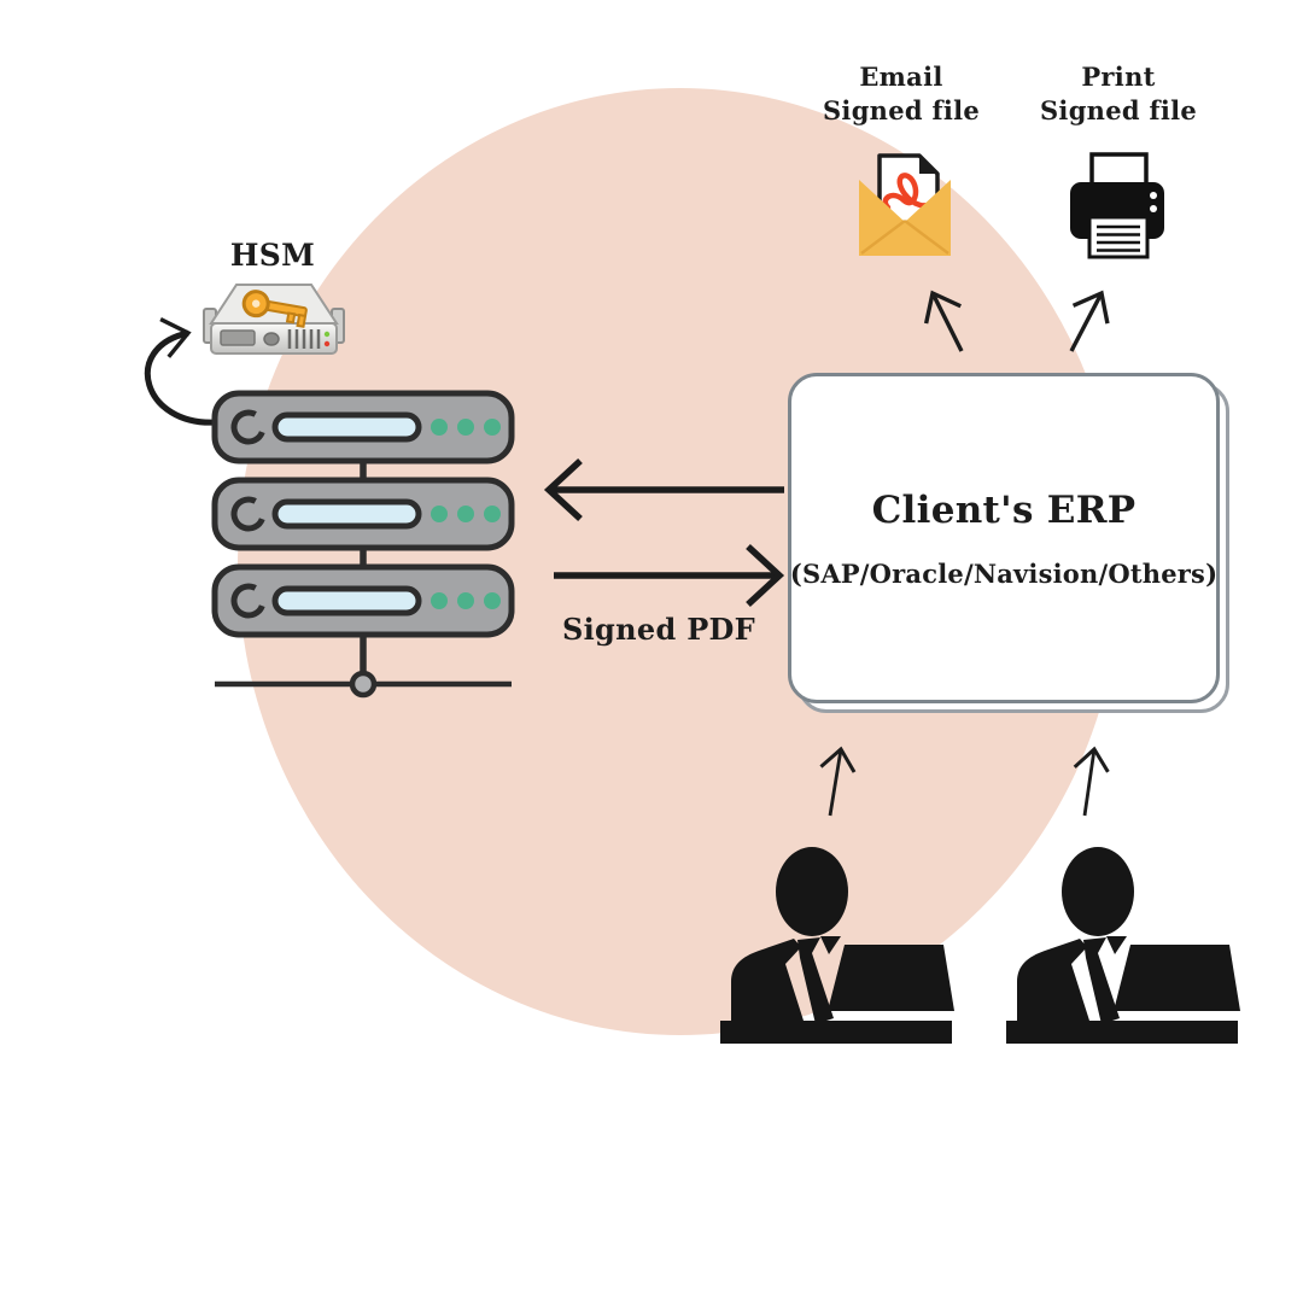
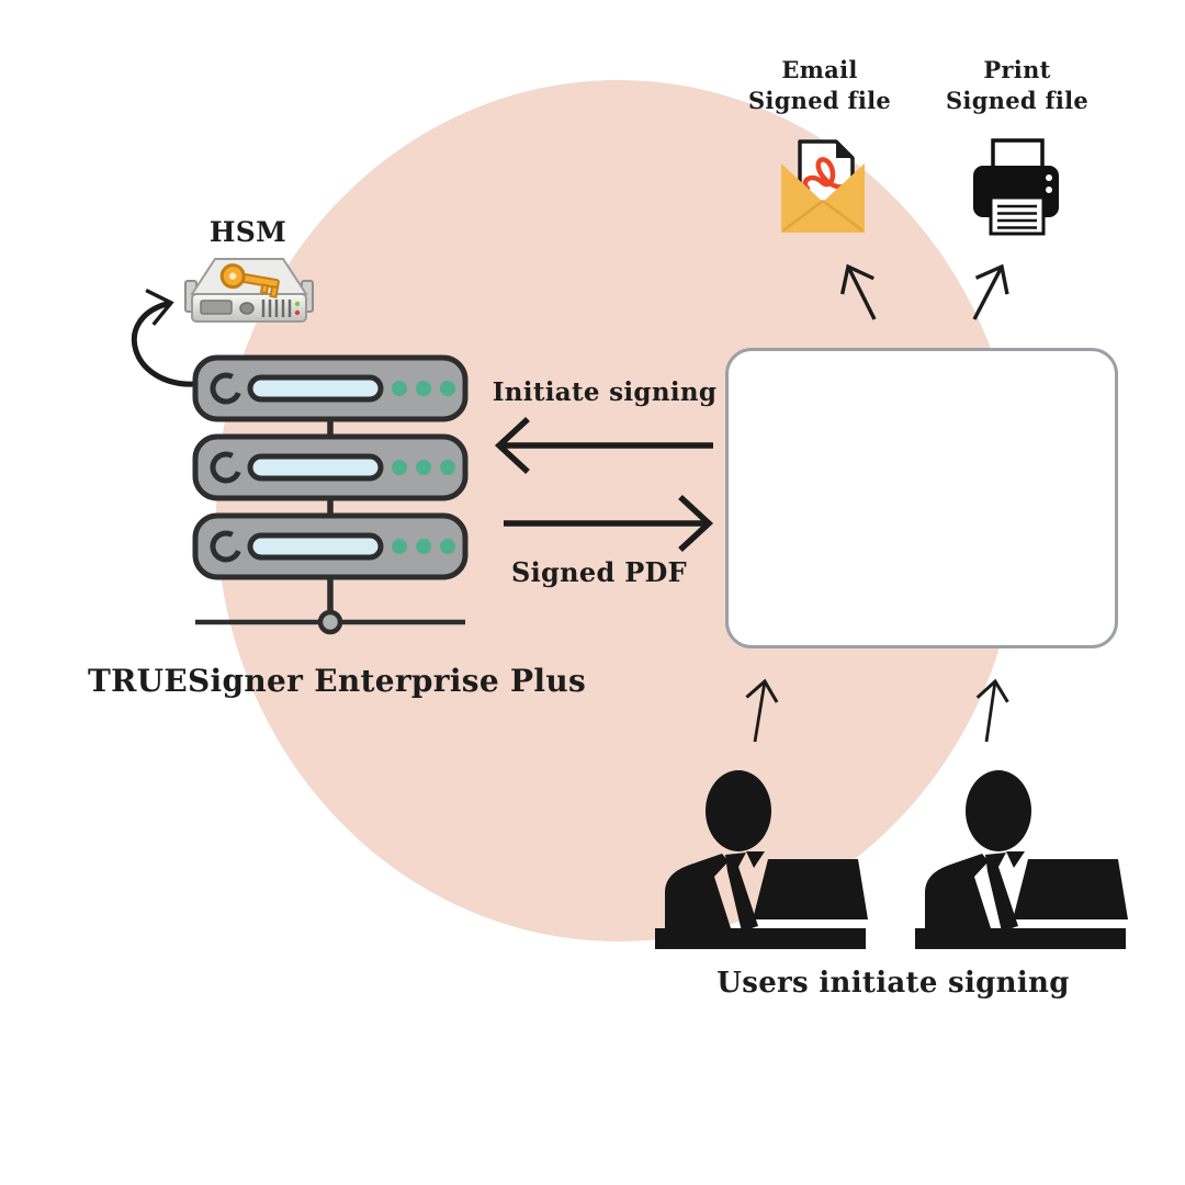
- Client's ERP
- (SAP/Oracle/Navision/Others)
  HSM
  Email
  Signed file
  Print
  Signed file
+ Initiate signing
  Signed PDF
+ TRUESigner Enterprise Plus
+ Users initiate signing
